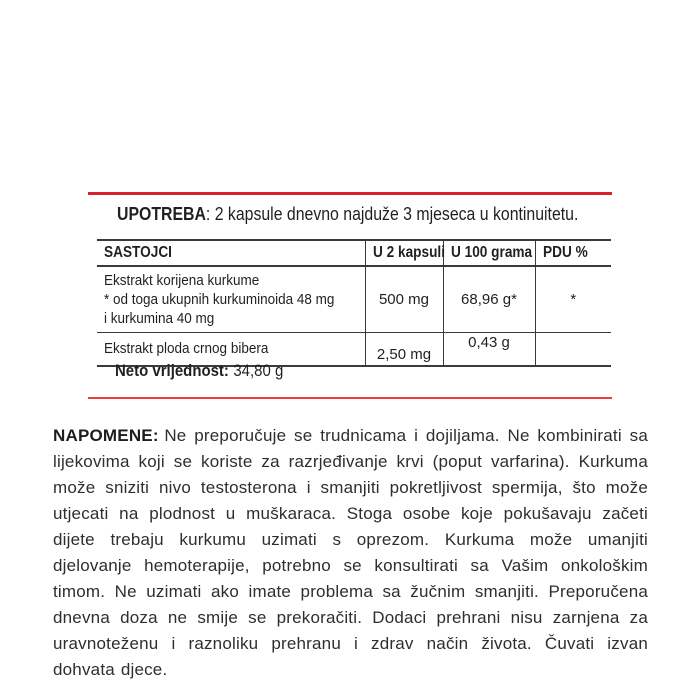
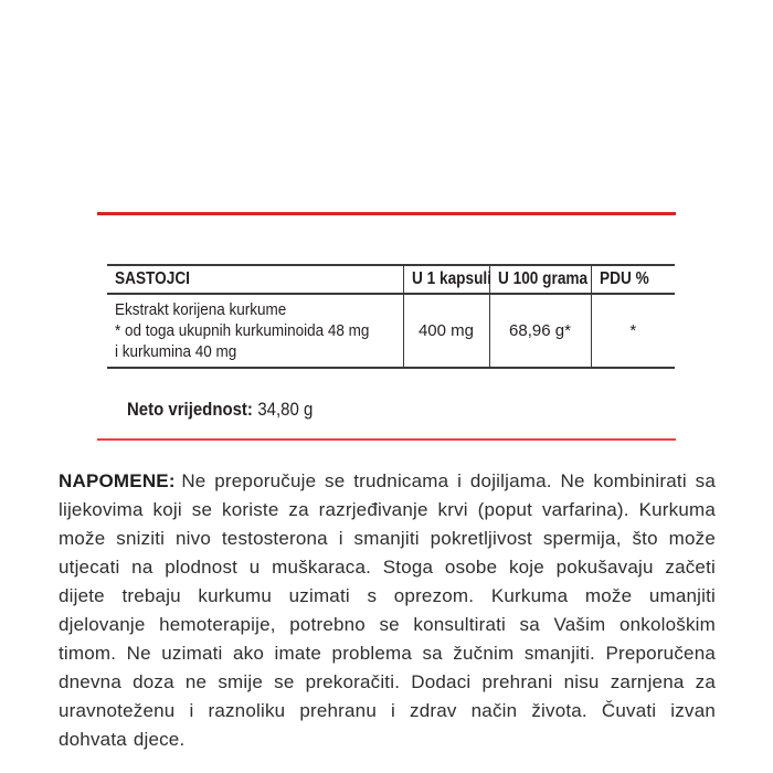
- UPOTREBA: 2 kapsule dnevno najduže 3 mjeseca u kontinuitetu.
- SASTOJCI	U 2 kapsuli	U 100 grama	PDU %
+ SASTOJCI	U 1 kapsuli	U 100 grama	PDU %
- Ekstrakt korijena kurkume * od toga ukupnih kurkuminoida 48 mg i kurkumina 40 mg	500 mg	68,96 g*	*
+ Ekstrakt korijena kurkume * od toga ukupnih kurkuminoida 48 mg i kurkumina 40 mg	400 mg	68,96 g*	*
- Ekstrakt ploda crnog bibera	2,50 mg	0,43 g
  Neto vrijednost: 34,80 g
  NAPOMENE: Ne preporučuje se trudnicama i dojiljama. Ne kombinirati sa lijekovima koji se koriste za razrjeđivanje krvi (poput varfarina). Kurkuma može sniziti nivo testosterona i smanjiti pokretljivost spermija, što može utjecati na plodnost u muškaraca. Stoga osobe koje pokušavaju začeti dijete trebaju kurkumu uzimati s oprezom. Kurkuma može umanjiti djelovanje hemoterapije, potrebno se konsultirati sa Vašim onkološkim timom. Ne uzimati ako imate problema sa žučnim smanjiti. Preporučena dnevna doza ne smije se prekoračiti. Dodaci prehrani nisu zarnjena za uravnoteženu i raznoliku prehranu i zdrav način života. Čuvati izvan dohvata djece.
